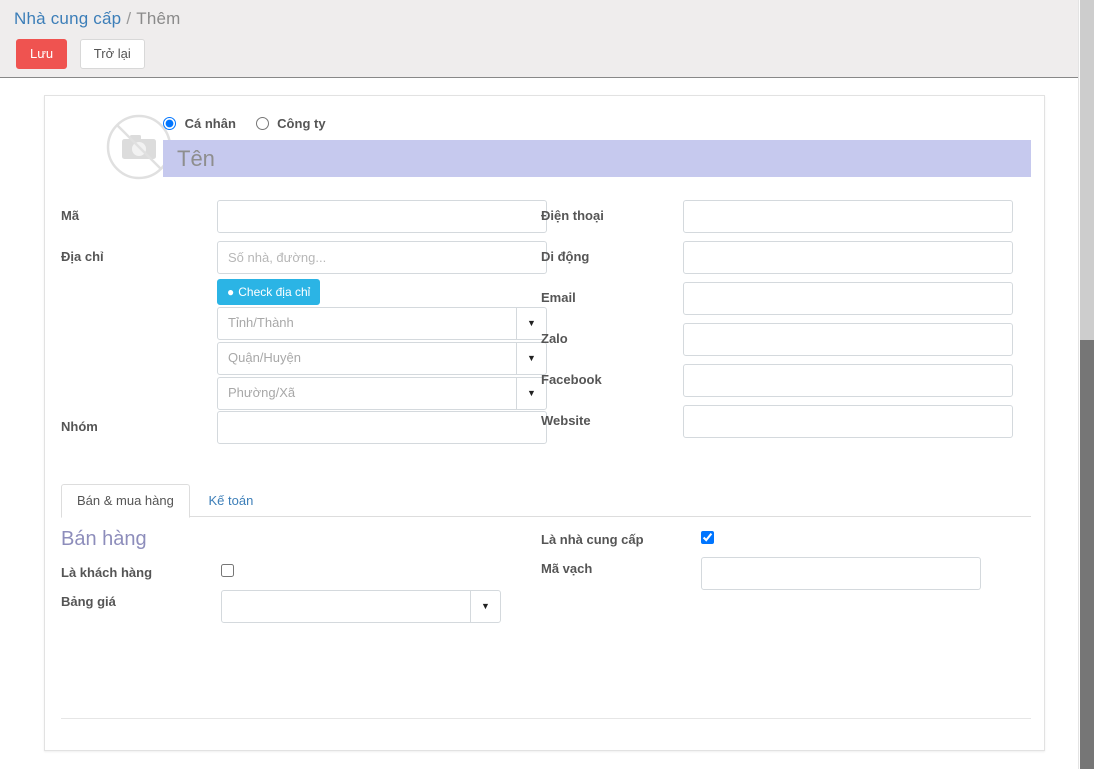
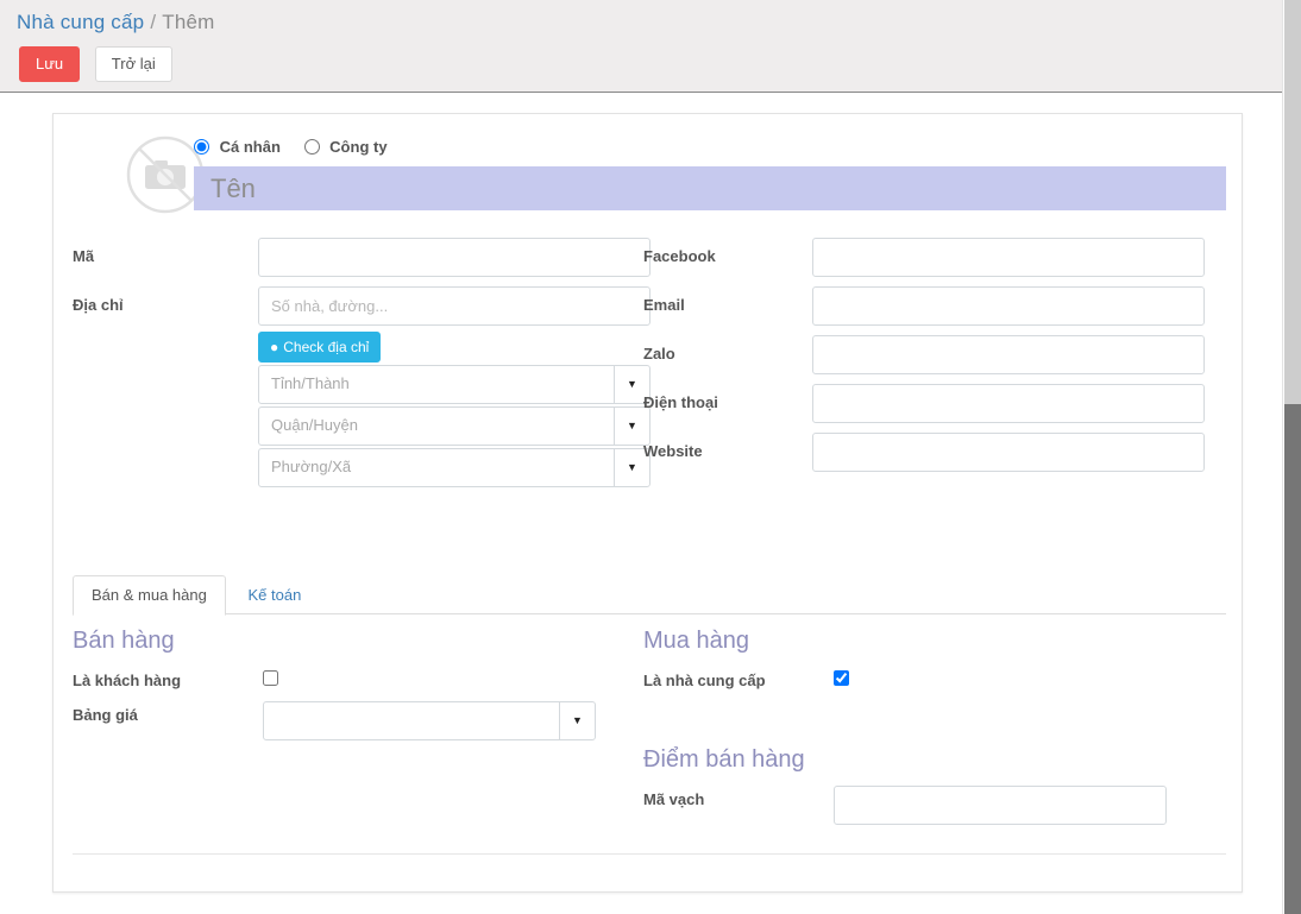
  Nhà cung cấp / Thêm
  Lưu Trở lại
  Cá nhân Công ty
  Tên
  Mã
  Địa chỉ
  Số nhà, đường...
  ● Check địa chỉ
  Tỉnh/Thành
  ▼
  Quận/Huyện
  ▼
  Phường/Xã
  ▼
- Nhóm
- Điện thoại
+ Facebook
- Di động
  Email
  Zalo
- Facebook
+ Điện thoại
  Website
  Bán & mua hàng Kế toán
  Bán hàng
  Là khách hàng
  Bảng giá
  ▼
+ Mua hàng
  Là nhà cung cấp
+ Điểm bán hàng
  Mã vạch
